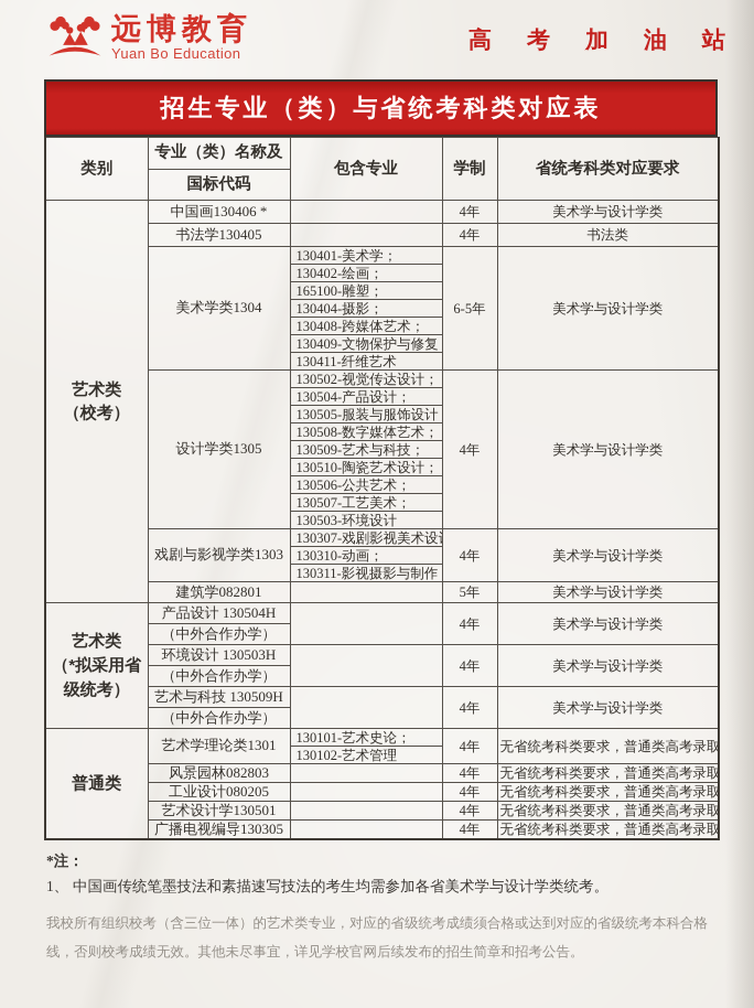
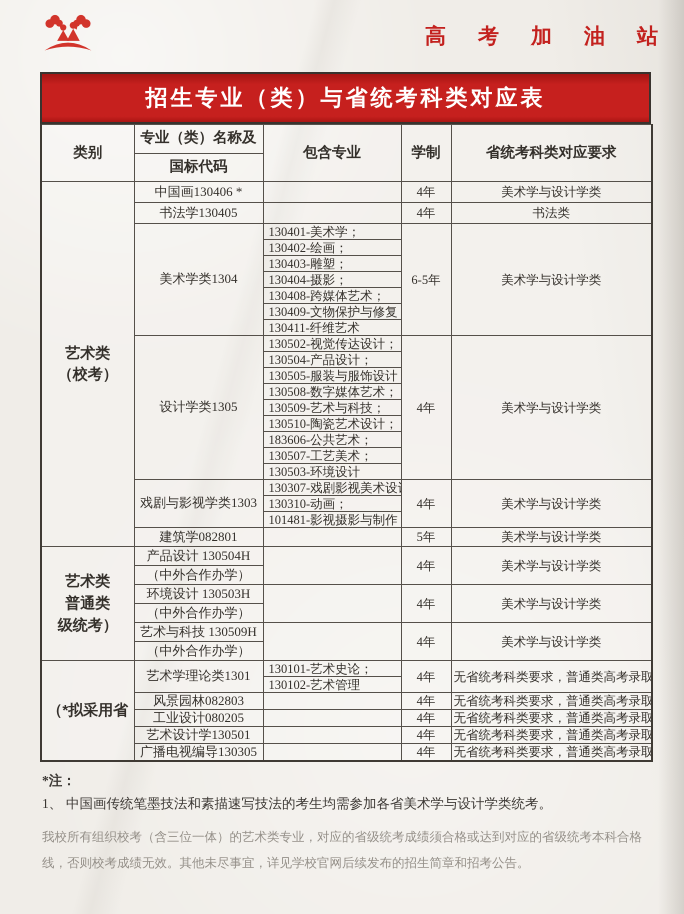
- 远博教育
- Yuan Bo Education
  高考加油
  招生专业（类）与省统考科类对应表
  类别	专业（类）名称及 国标代码	包含专业	学制	省统考科类对应要求
  艺术类 （校考）	中国画130406 *		4年	美术学与设计学类
  书法学130405		4年	书法类
  美术学类1304	130401-美术学；	6-5年	美术学与设计学类
  130402-绘画；
- 165100-雕塑；
+ 130403-雕塑；
  130404-摄影；
  130408-跨媒体艺术；
  130409-文物保护与修复
  130411-纤维艺术
  设计学类1305	130502-视觉传达设计；	4年	美术学与设计学类
  130504-产品设计；
  130505-服装与服饰设计
  130508-数字媒体艺术；
  130509-艺术与科技；
  130510-陶瓷艺术设计；
- 130506-公共艺术；
+ 183606-公共艺术；
  130507-工艺美术；
  130503-环境设计
  戏剧与影视学类1303	130307-戏剧影视美术设	4年	美术学与设计学类
  130310-动画；
- 130311-影视摄影与制作
+ 101481-影视摄影与制作
  建筑学082801		5年	美术学与设计学类
- 艺术类 （*拟采用省 级统考）	产品设计 130504H		4年	美术学与设计学类
+ 艺术类 普通类 级统考）	产品设计 130504H		4年	美术学与设计学类
  （中外合作办学）
  环境设计 130503H		4年	美术学与设计学类
  （中外合作办学）
  艺术与科技 130509H		4年	美术学与设计学类
  （中外合作办学）
- 普通类	艺术学理论类1301	130101-艺术史论；	4年	无省统考科类要求，普通类高考录取
+ （*拟采用省	艺术学理论类1301	130101-艺术史论；	4年	无省统考科类要求，普通类高考录取
  130102-艺术管理
  风景园林082803		4年	无省统考科类要求，普通类高考录取
  工业设计080205		4年	无省统考科类要求，普通类高考录取
  艺术设计学130501		4年	无省统考科类要求，普通类高考录取
  广播电视编导130305		4年	无省统考科类要求，普通类高考录取
  *注：
  1、
  中国画传统笔墨技法和素描速写技法的考生均需参加各省美术学与设计学类统考。
  我校所有组织校考（含三位一体）的艺术类专业，对应的省级统考成绩须合格或达到对应的省级统考本科合格线，否则校考成绩无效。其他未尽事宜，详见学校官网后续发布的招生简章和招考公告。
